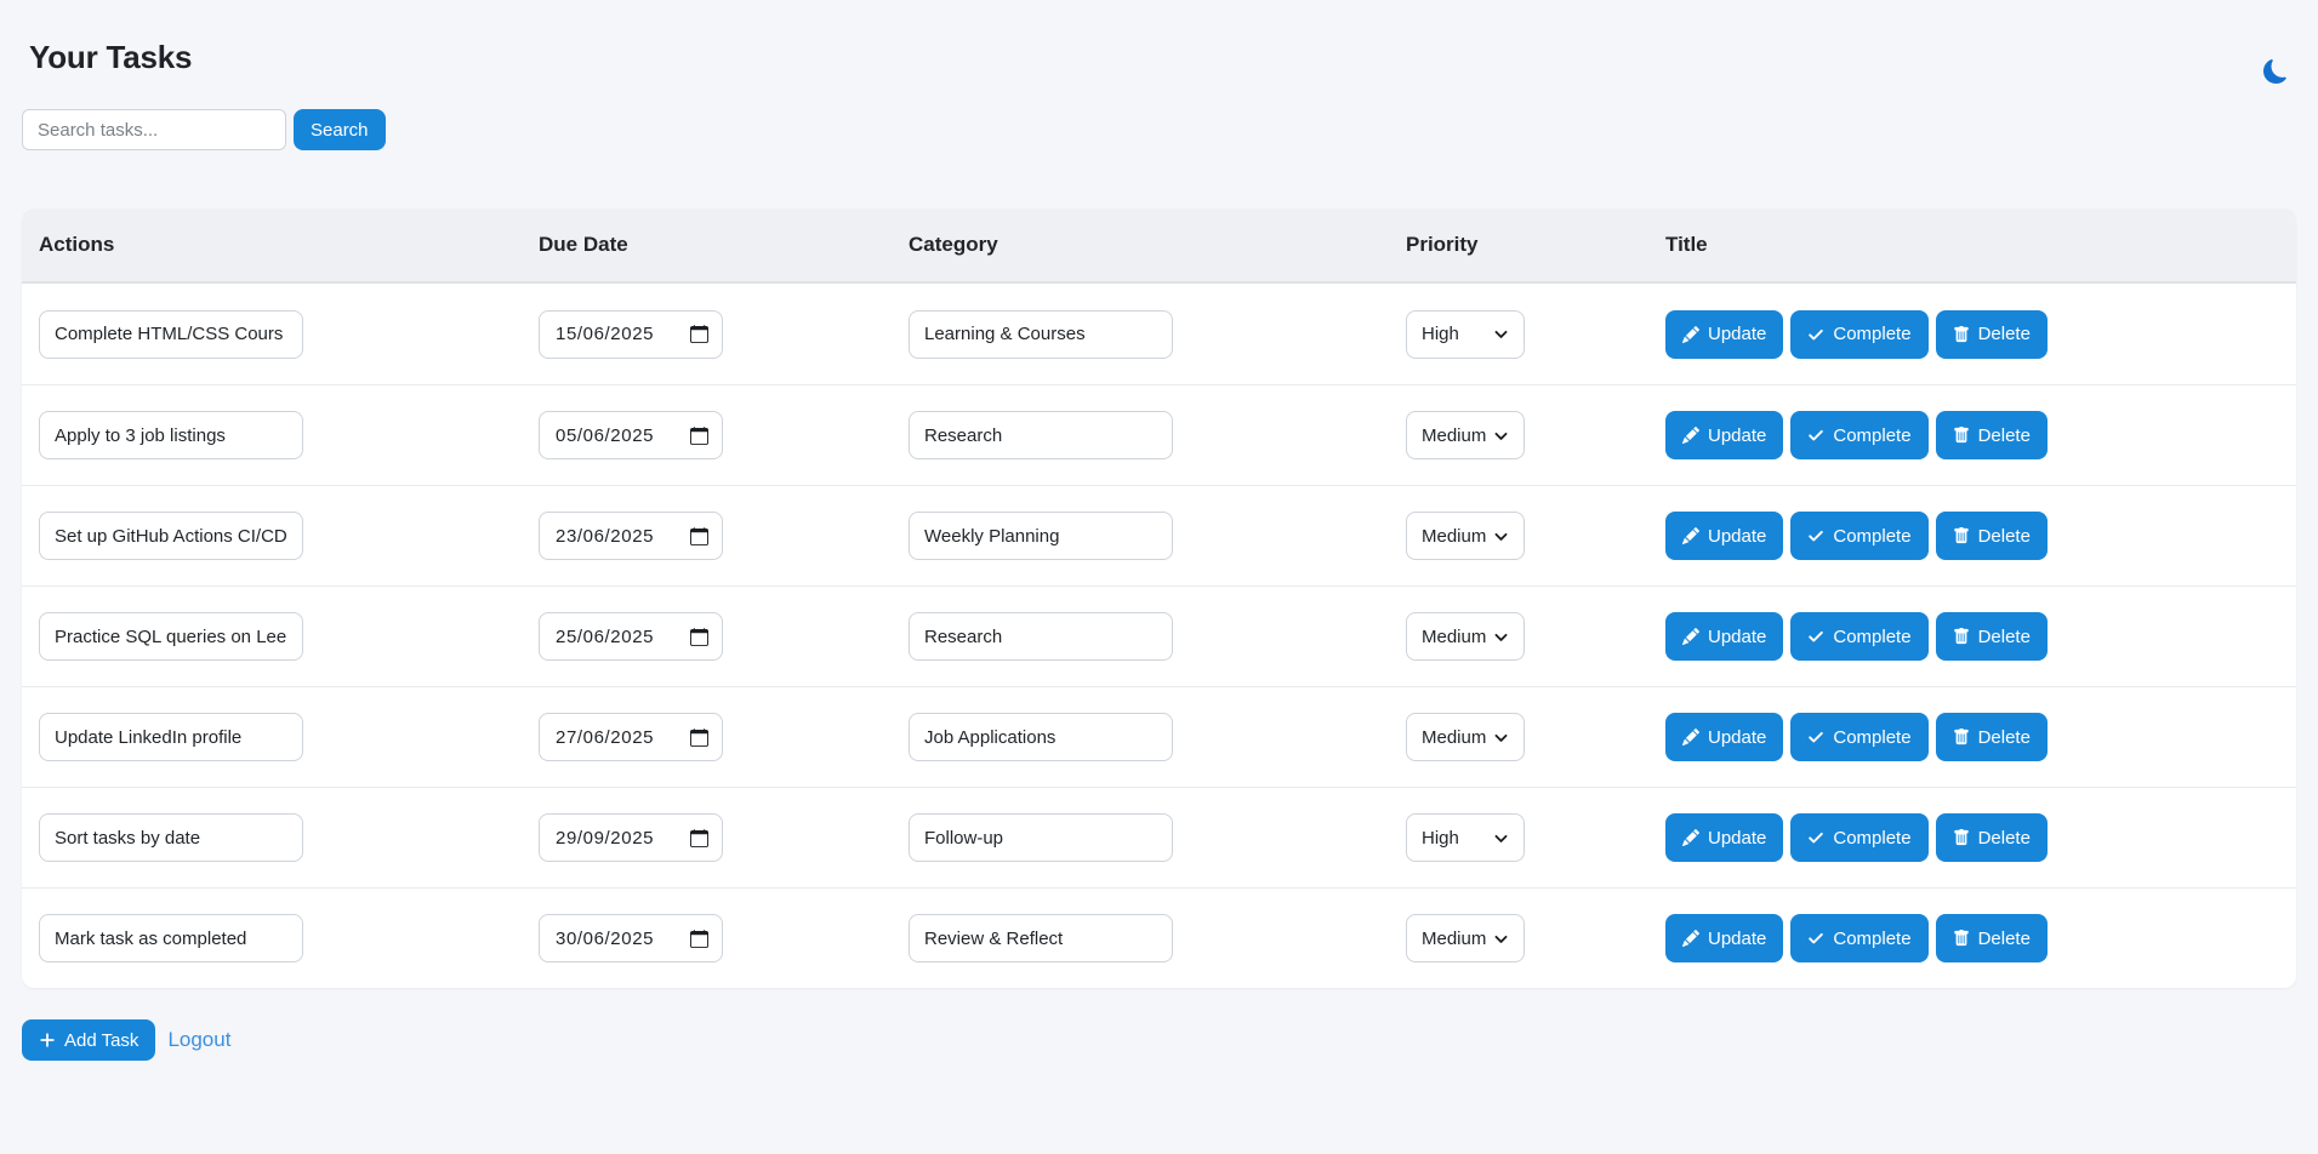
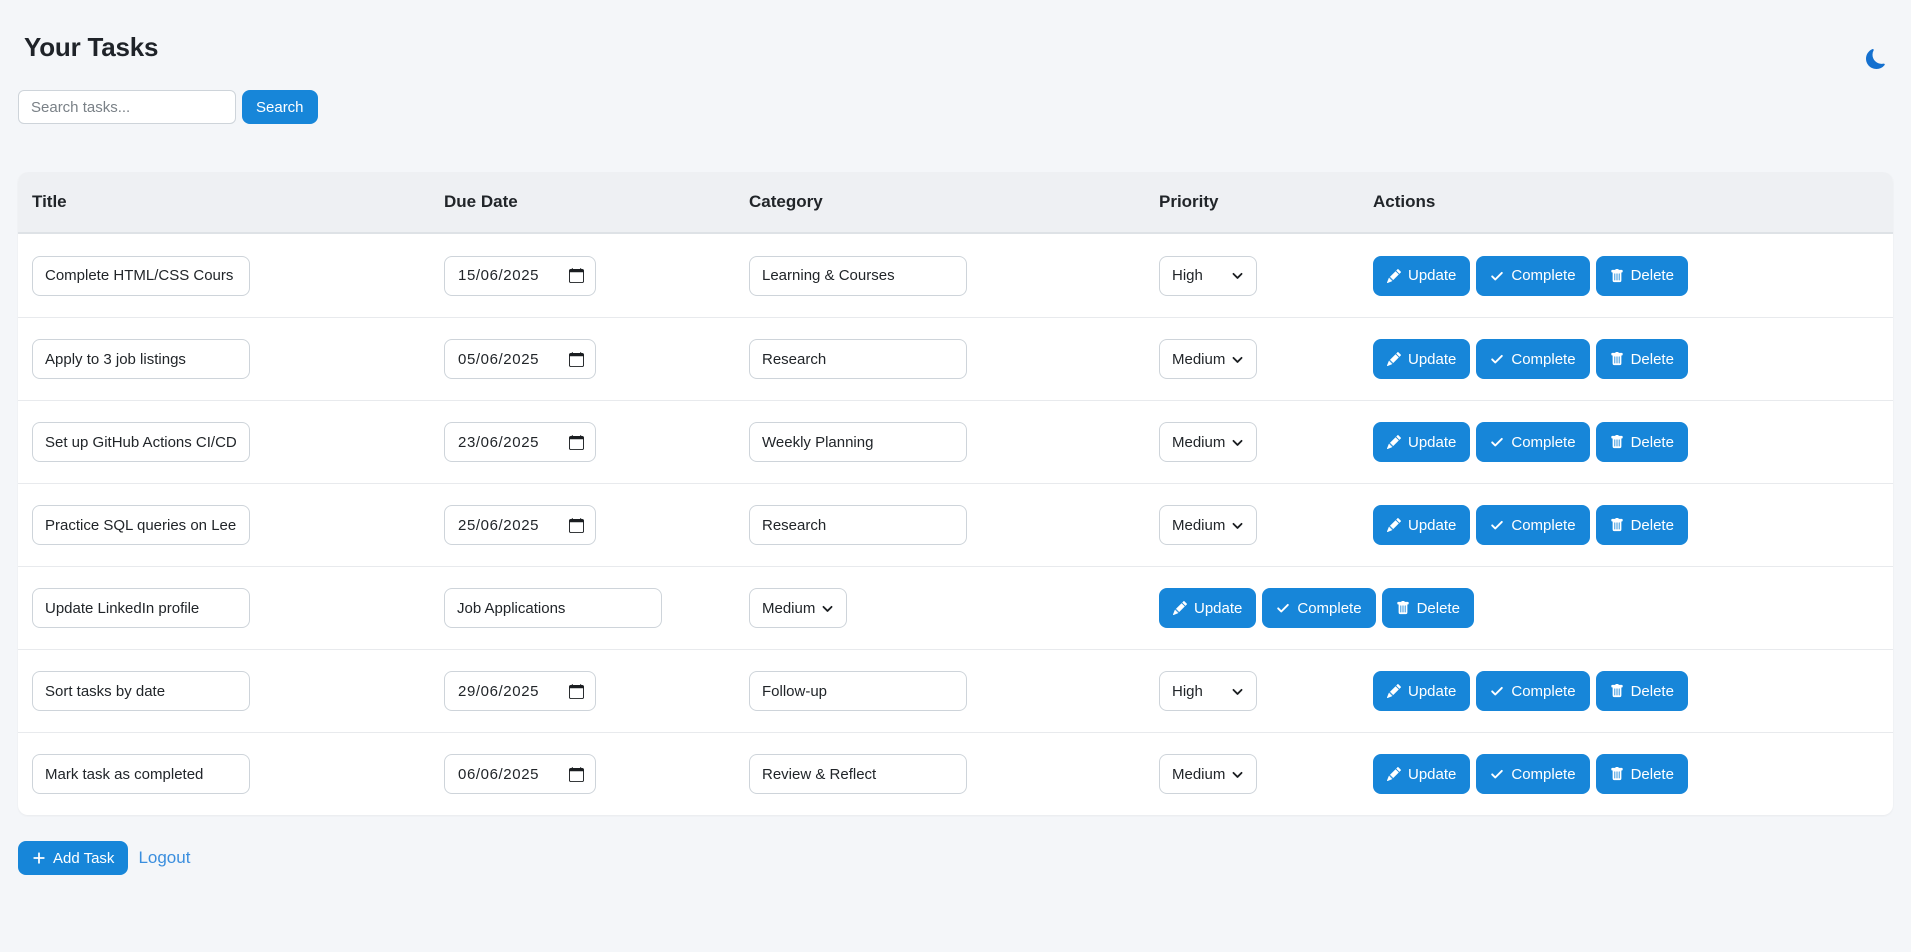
  Your Tasks
  Search tasks...
  Search
- Actions
+ Title
  Due Date
  Category
  Priority
- Title
+ Actions
  Complete HTML/CSS Cours
  15/06/2025
  Learning & Courses
  High
  Update
  Complete
  Delete
  Apply to 3 job listings
  05/06/2025
  Research
  Medium
  Update
  Complete
  Delete
  Set up GitHub Actions CI/CD
  23/06/2025
  Weekly Planning
  Medium
  Update
  Complete
  Delete
  Practice SQL queries on Lee
  25/06/2025
  Research
  Medium
  Update
  Complete
  Delete
  Update LinkedIn profile
- 27/06/2025
  Job Applications
  Medium
  Update
  Complete
  Delete
  Sort tasks by date
- 29/09/2025
+ 29/06/2025
  Follow-up
  High
  Update
  Complete
  Delete
  Mark task as completed
- 30/06/2025
+ 06/06/2025
  Review & Reflect
  Medium
  Update
  Complete
  Delete
  Add Task
  Logout
